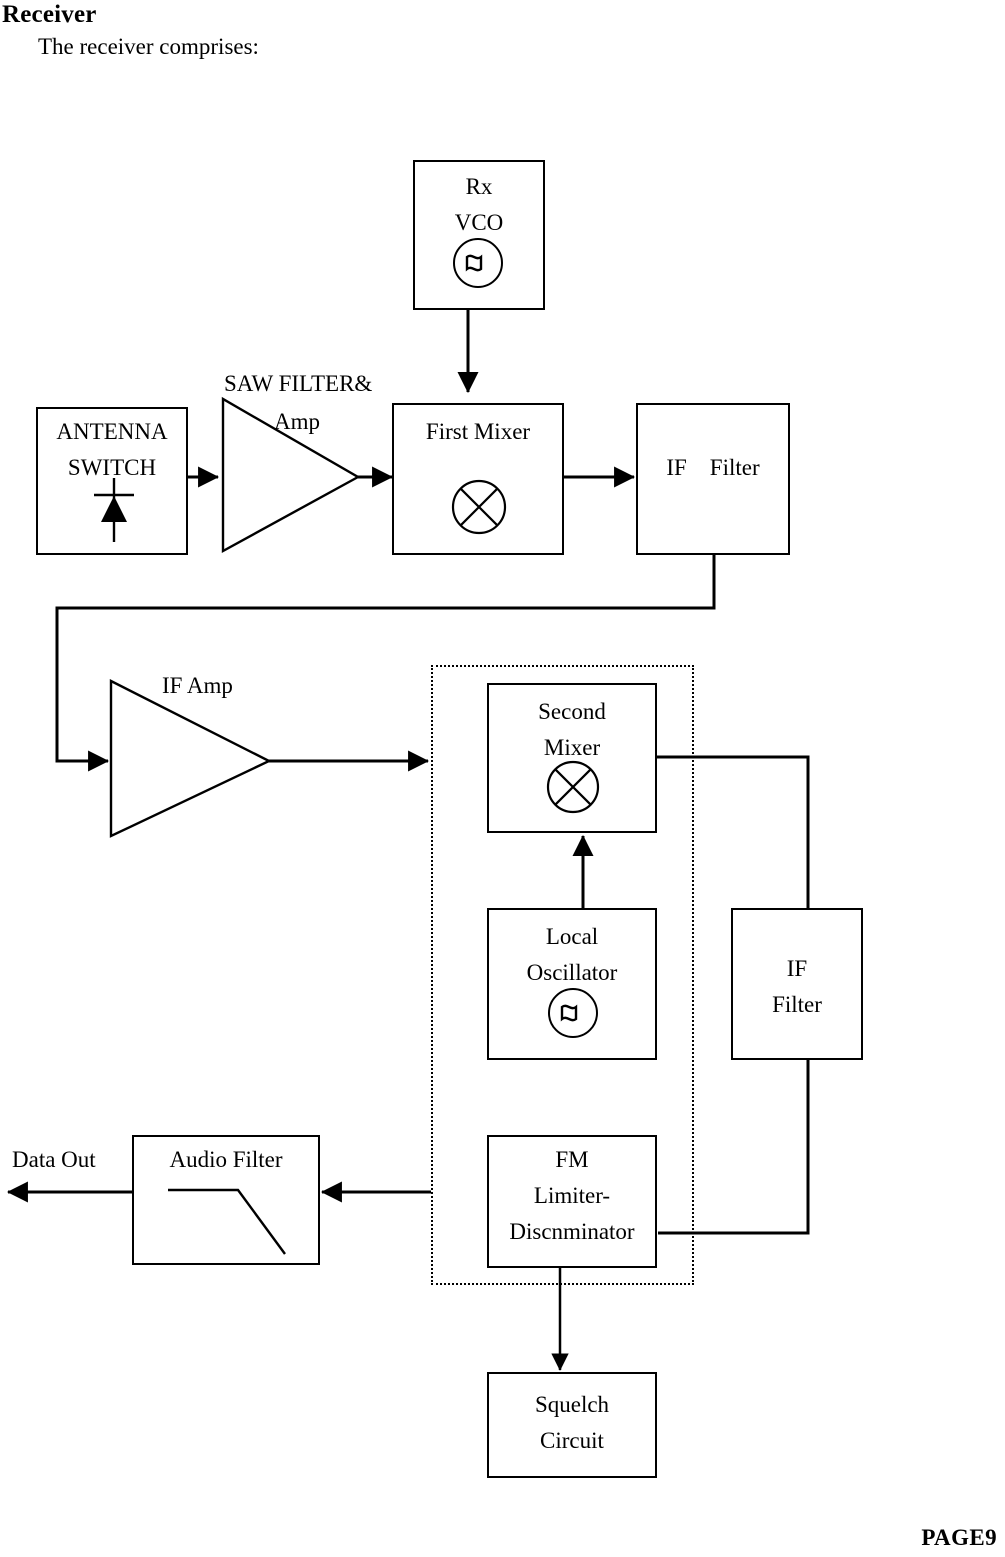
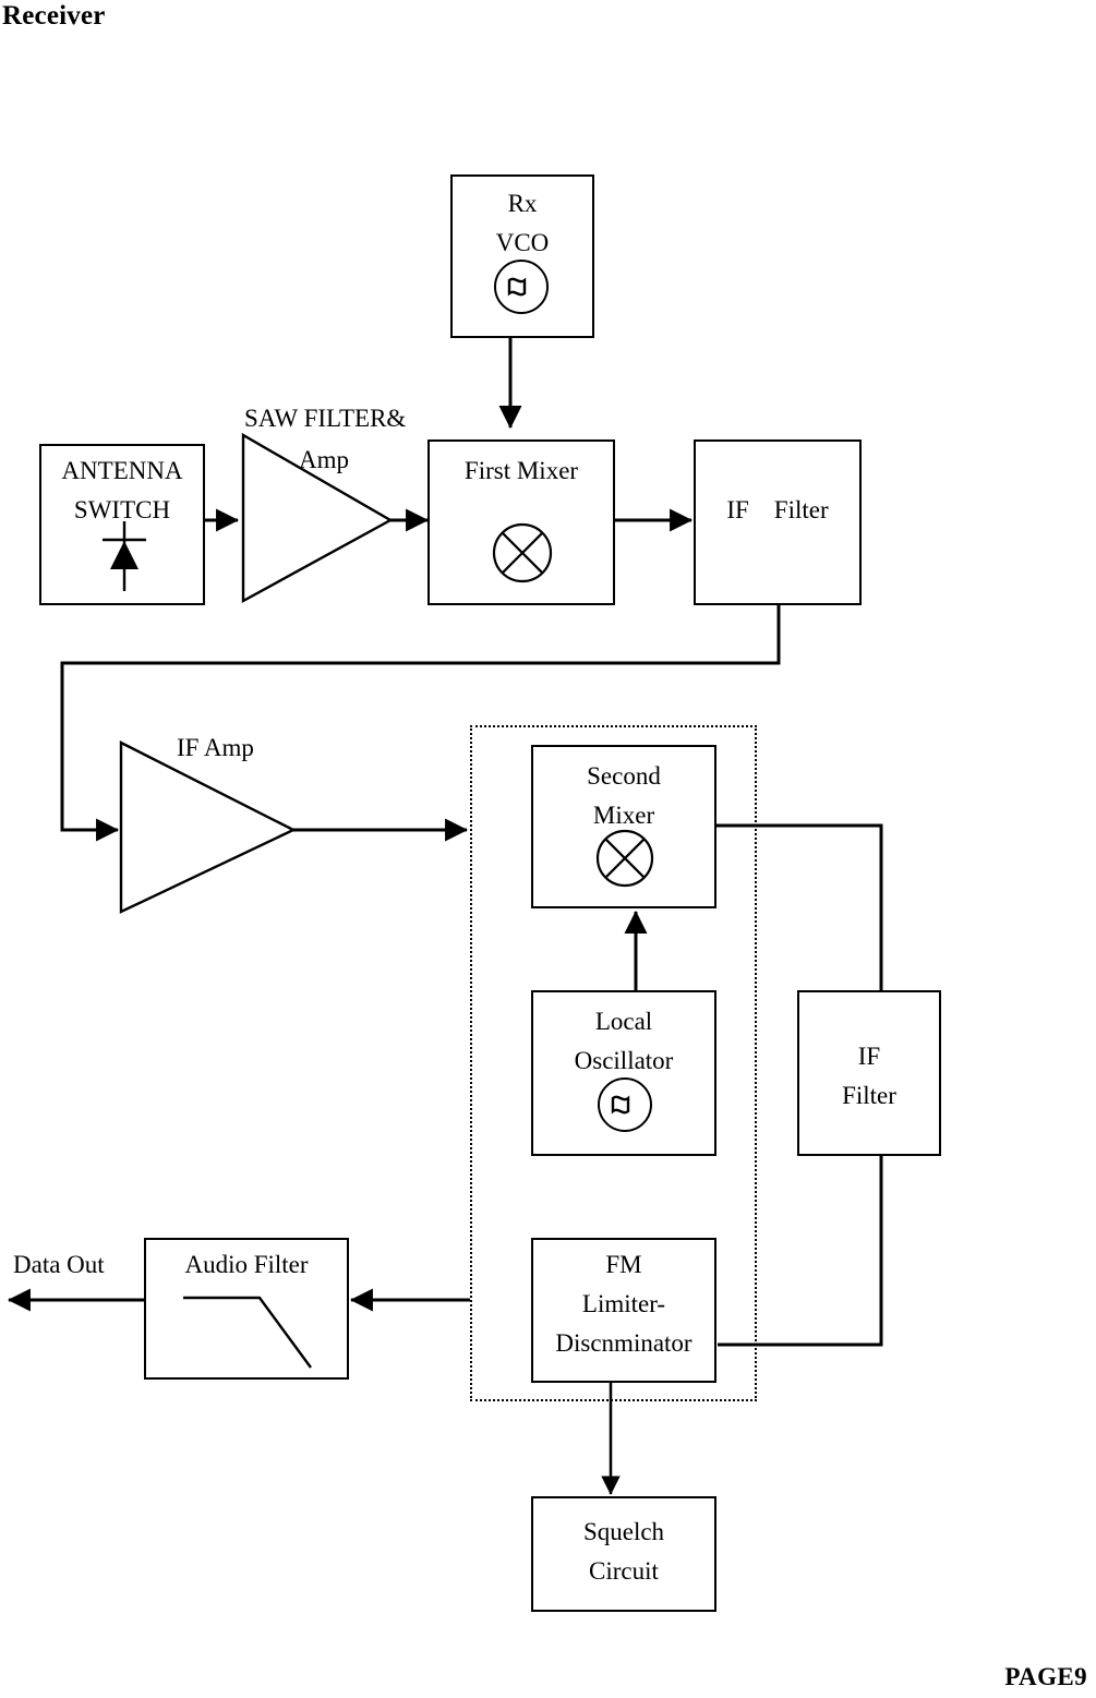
  Receiver
- The receiver comprises:
  Rx
  VCO
  ANTENNA
  SWITCH
  SAW FILTER&
  Amp
  First Mixer
  IF Filter
  IF Amp
  Second
  Mixer
  Local
  Oscillator
  IF
  Filter
  FM
  Limiter-
  Discnminator
  Audio Filter
  Data Out
  Squelch
  Circuit
  PAGE9
